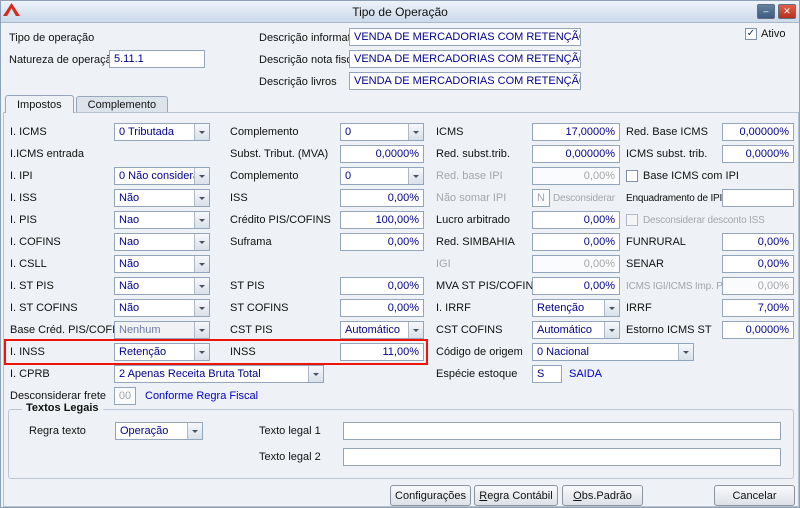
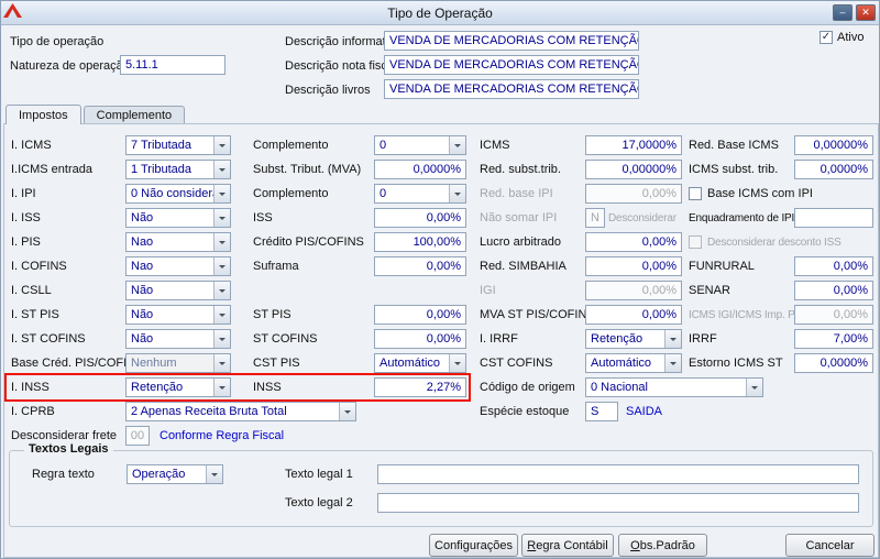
  Tipo de Operação
  –
  ✕
  Tipo de operação
  Natureza de operaç
  5.11.1
  Descrição informa
  VENDA DE MERCADORIAS COM RETENÇÃ
  Descrição nota fis
  VENDA DE MERCADORIAS COM RETENÇÃ
  Descrição livros
  VENDA DE MERCADORIAS COM RETENÇÃ
  ✓
  Ativo
  Impostos
  Complemento
  I. ICMS
- 0 Tributada
+ 7 Tributada
  Complemento
  0
  ICMS
  17,0000%
  Red. Base ICMS
  0,00000%
  I.ICMS entrada
+ 1 Tributada
  Subst. Tribut. (MVA)
  0,0000%
  Red. subst.trib.
  0,00000%
  ICMS subst. trib.
  0,0000%
  I. IPI
  0 Não consider
  Complemento
  0
  Red. base IPI
  0,00%
  Base ICMS com IPI
  I. ISS
  Não
  ISS
  0,00%
  Não somar IPI
  N
  Desconsiderar
  Enquadramento de IPI
  I. PIS
  Nao
  Crédito PIS/COFINS
  100,00%
  Lucro arbitrado
  0,00%
  Desconsiderar desconto ISS
  I. COFINS
  Nao
  Suframa
  0,00%
  Red. SIMBAHIA
  0,00%
  FUNRURAL
  0,00%
  I. CSLL
  Não
  IGI
  0,00%
  SENAR
  0,00%
  I. ST PIS
  Não
  ST PIS
  0,00%
  MVA ST PIS/COFIN
  0,00%
  ICMS IGI/ICMS Imp. P
  0,00%
  I. ST COFINS
  Não
  ST COFINS
  0,00%
  I. IRRF
  Retenção
  IRRF
  7,00%
  Base Créd. PIS/COF
  Nenhum
  CST PIS
  Automático
  CST COFINS
  Automático
  Estorno ICMS ST
  0,0000%
  I. INSS
  Retenção
  INSS
- 11,00%
+ 2,27%
  Código de origem
  0 Nacional
  I. CPRB
  2 Apenas Receita Bruta Total
  Espécie estoque
  S
  SAIDA
  Desconsiderar frete
  00
  Conforme Regra Fiscal
  Textos Legais
  Regra texto
  Operação
  Texto legal 1
  Texto legal 2
  Configurações
  Regra Contábil
  Obs.Padrão
  Cancelar
